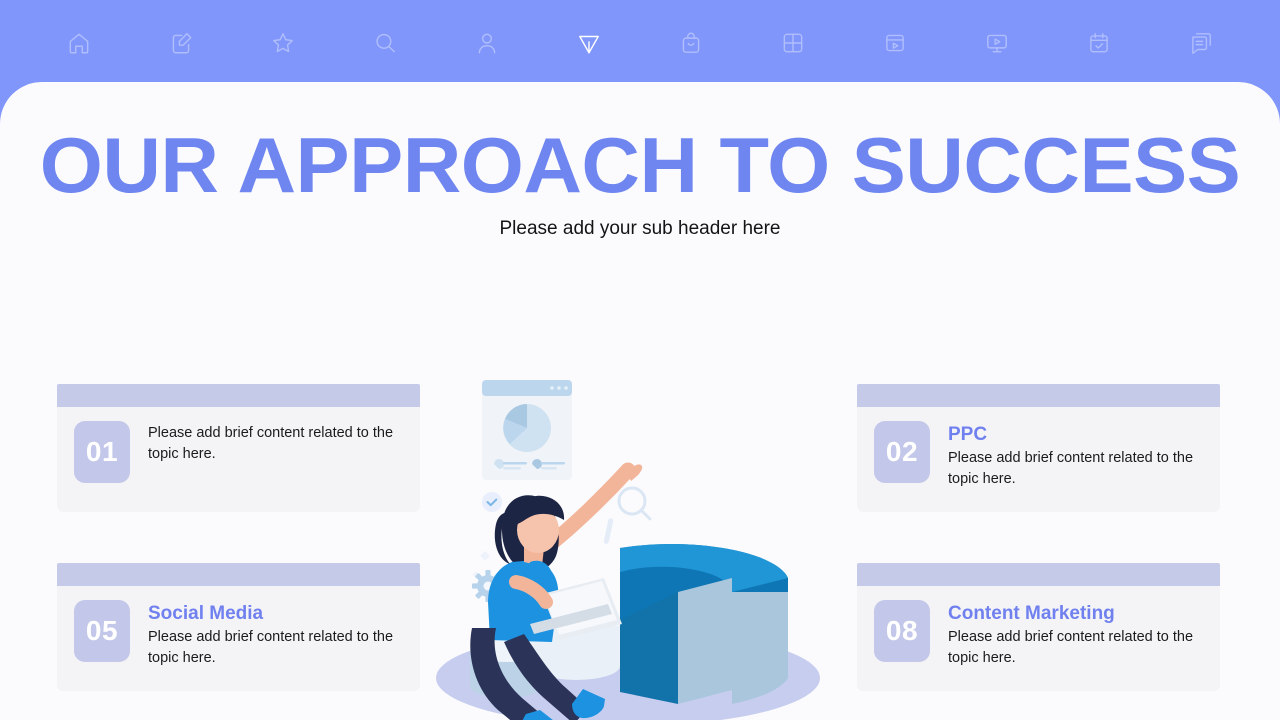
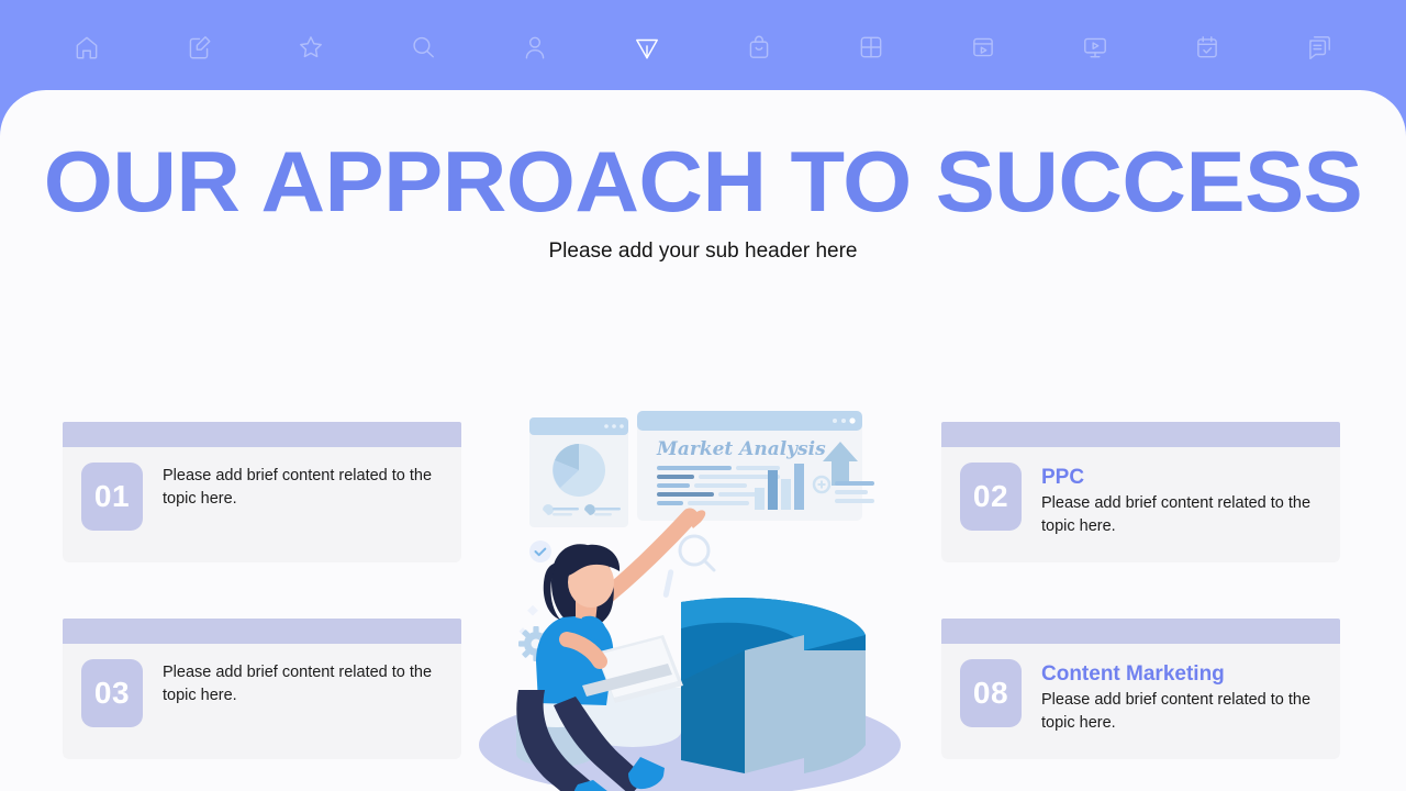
  OUR APPROACH TO SUCCESS
  Please add your sub header here
  01
  Please add brief content related to the topic here.
- 05
+ 03
- Social Media
  Please add brief content related to the topic here.
  02
  PPC
  Please add brief content related to the topic here.
  08
  Content Marketing
  Please add brief content related to the topic here.
+ Market Analysis
